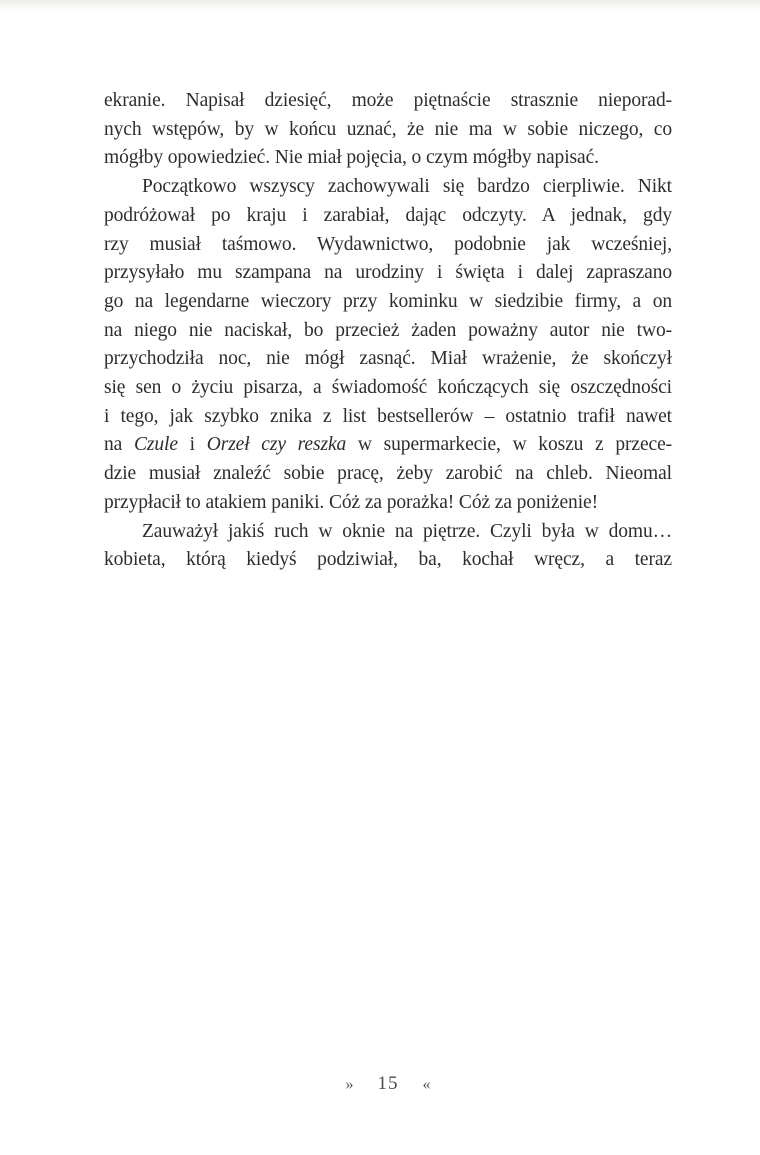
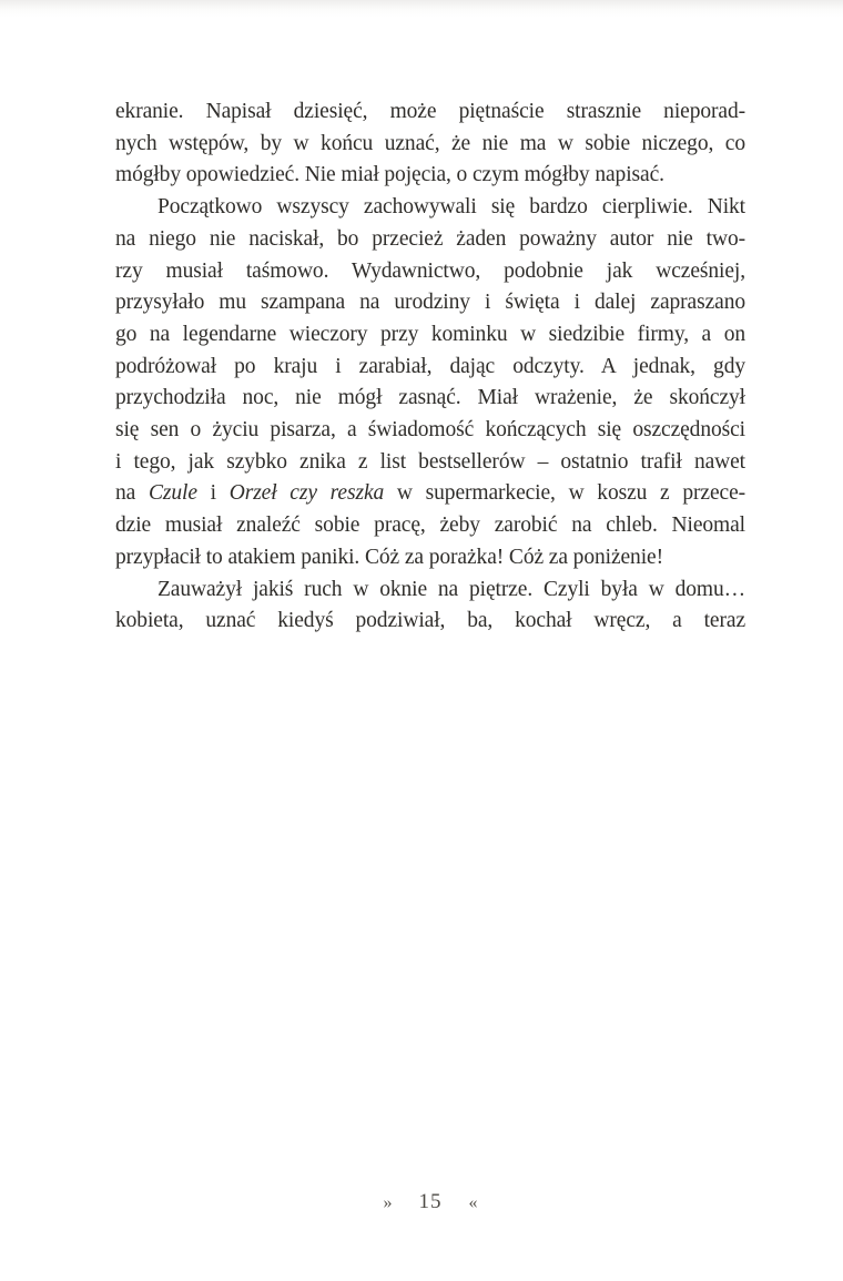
  ekranie. Napisał dziesięć, może piętnaście strasznie nieporad-
  nych wstępów, by w końcu uznać, że nie ma w sobie niczego, co
  mógłby opowiedzieć. Nie miał pojęcia, o czym mógłby napisać.
  Początkowo wszyscy zachowywali się bardzo cierpliwie. Nikt
- podróżował po kraju i zarabiał, dając odczyty. A jednak, gdy
+ na niego nie naciskał, bo przecież żaden poważny autor nie two-
  rzy musiał taśmowo. Wydawnictwo, podobnie jak wcześniej,
  przysyłało mu szampana na urodziny i święta i dalej zapraszano
  go na legendarne wieczory przy kominku w siedzibie firmy, a on
- na niego nie naciskał, bo przecież żaden poważny autor nie two-
+ podróżował po kraju i zarabiał, dając odczyty. A jednak, gdy
  przychodziła noc, nie mógł zasnąć. Miał wrażenie, że skończył
  się sen o życiu pisarza, a świadomość kończących się oszczędności
  i tego, jak szybko znika z list bestsellerów – ostatnio trafił nawet
  na Czule i Orzeł czy reszka w supermarkecie, w koszu z przece-
  dzie musiał znaleźć sobie pracę, żeby zarobić na chleb. Nieomal
  przypłacił to atakiem paniki. Cóż za porażka! Cóż za poniżenie!
  Zauważył jakiś ruch w oknie na piętrze. Czyli była w domu…
- kobieta, którą kiedyś podziwiał, ba, kochał wręcz, a teraz
+ kobieta, uznać kiedyś podziwiał, ba, kochał wręcz, a teraz
  »
  15
  «
